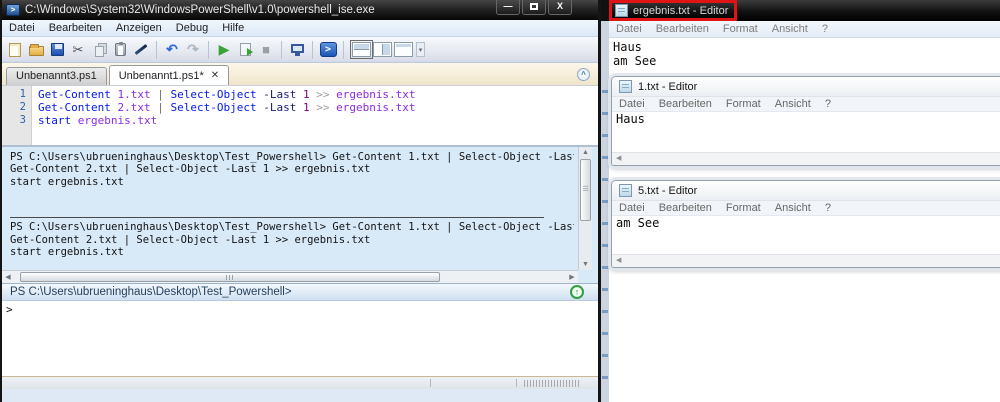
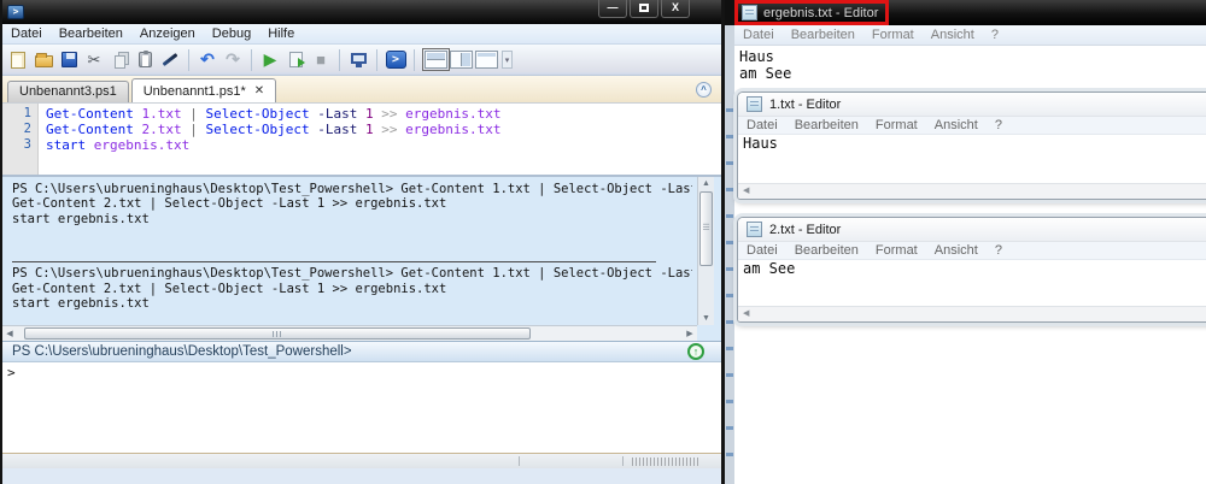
  >
- C:\Windows\System32\WindowsPowerShell\v1.0\powershell_ise.exe
  —
  X
  Datei
  Bearbeiten
  Anzeigen
  Debug
  Hilfe
  ✂
  ↶
  ↷
  ▶
  ■
  >
  Unbenannt3.ps1
  Unbenannt1.ps1*
  ✕
  ^
  1
  2
  3
  Get-Content 1.txt | Select-Object -Last 1 >> ergebnis.txt
  Get-Content 2.txt | Select-Object -Last 1 >> ergebnis.txt
  start ergebnis.txt
  PS C:\Users\ubrueninghaus\Desktop\Test_Powershell> Get-Content 1.txt | Select-Object -Las
  Get-Content 2.txt | Select-Object -Last 1 >> ergebnis.txt
  start ergebnis.txt
  PS C:\Users\ubrueninghaus\Desktop\Test_Powershell> Get-Content 1.txt | Select-Object -Las
  Get-Content 2.txt | Select-Object -Last 1 >> ergebnis.txt
  start ergebnis.txt
  PS C:\Users\ubrueninghaus\Desktop\Test_Powershell>
  ↑
  >
  ergebnis.txt - Editor
  Datei
  Bearbeiten
  Format
  Ansicht
  ?
  Haus
  am See
  1.txt - Editor
  Datei
  Bearbeiten
  Format
  Ansicht
  ?
  Haus
- 5.txt - Editor
+ 2.txt - Editor
  Datei
  Bearbeiten
  Format
  Ansicht
  ?
  am See
